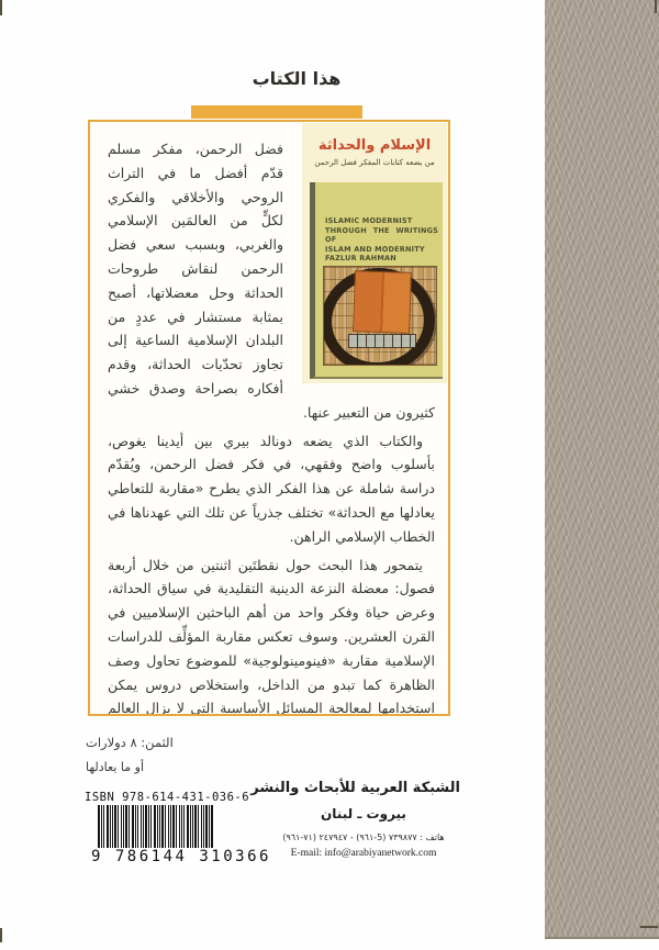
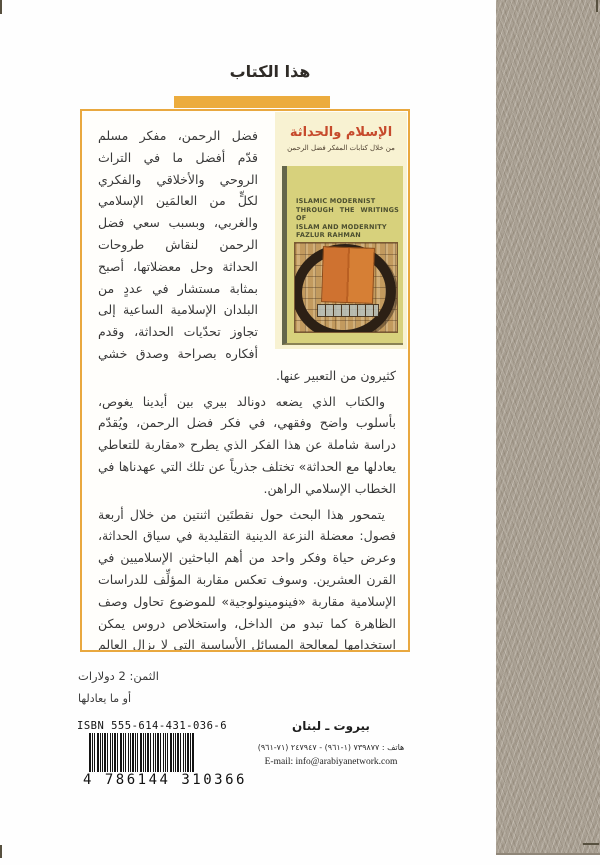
  هذا الكتاب
  الإسلام والحداثة
- من يضعه كتابات المفكر فضل الرحمن
+ من خلال كتابات المفكر فضل الرحمن
  ISLAMIC MODERNIST
  THROUGH THE WRITINGS OF
  ISLAM AND MODERNITY
  FAZLUR RAHMAN
  فضل الرحمن، مفكر مسلم قدّم أفضل ما في التراث الروحي والأخلاقي والفكري لكلٍّ من العالمَين الإسلامي والغربي، وبسبب سعي فضل الرحمن لنقاش طروحات الحداثة وحل معضلاتها، أصبح بمثابة مستشار في عددٍ من البلدان الإسلامية الساعية إلى تجاوز تحدّيات الحداثة، وقدم أفكاره بصراحة وصدق خشي كثيرون من التعبير عنها.
  والكتاب الذي يضعه دونالد بيري بين أيدينا يغوص، بأسلوب واضح وفقهي، في فكر فضل الرحمن، ويُقدّم دراسة شاملة عن هذا الفكر الذي يطرح «مقاربة للتعاطي يعادلها مع الحداثة» تختلف جذرياً عن تلك التي عهدناها في الخطاب الإسلامي الراهن.
  يتمحور هذا البحث حول نقطتَين اثنتين من خلال أربعة فصول: معضلة النزعة الدينية التقليدية في سياق الحداثة، وعرض حياة وفكر واحد من أهم الباحثين الإسلاميين في القرن العشرين. وسوف تعكس مقاربة المؤلِّف للدراسات الإسلامية مقاربة «فينومينولوجية» للموضوع تحاول وصف الظاهرة كما تبدو من الداخل، واستخلاص دروس يمكن استخدامها لمعالجة المسائل الأساسية التي لا يزال العالم
- الثمن: ٨ دولارات
+ الثمن: 2 دولارات
  أو ما يعادلها
- ISBN 978-614-431-036-6
+ ISBN 555-614-431-036-6
- 9 786144 310366
+ 4 786144 310366
- الشبكة العربية للأبحاث والنشر
  بيروت ـ لبنان
- هاتف : ٧٣٩٨٧٧ (5-٩٦١) - ٢٤٧٩٤٧ (٧١-٩٦١)
+ هاتف : ٧٣٩٨٧٧ (١-٩٦١) - ٢٤٧٩٤٧ (٧١-٩٦١)
  E-mail: info@arabiyanetwork.com
